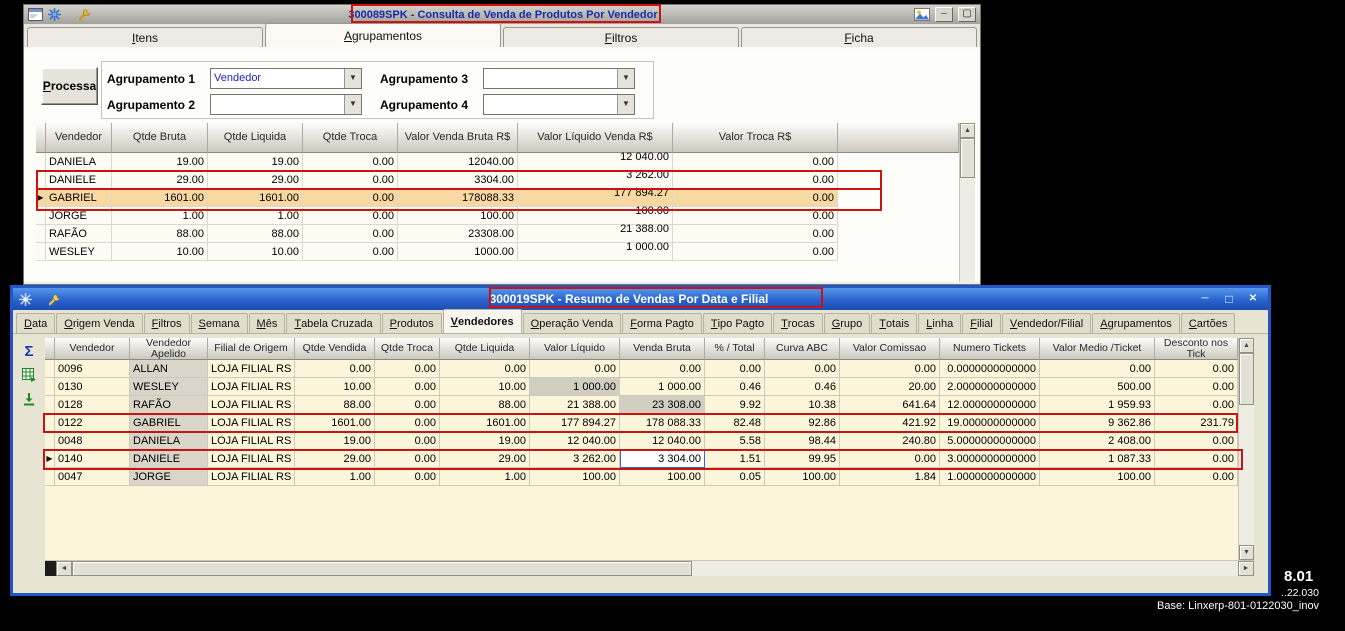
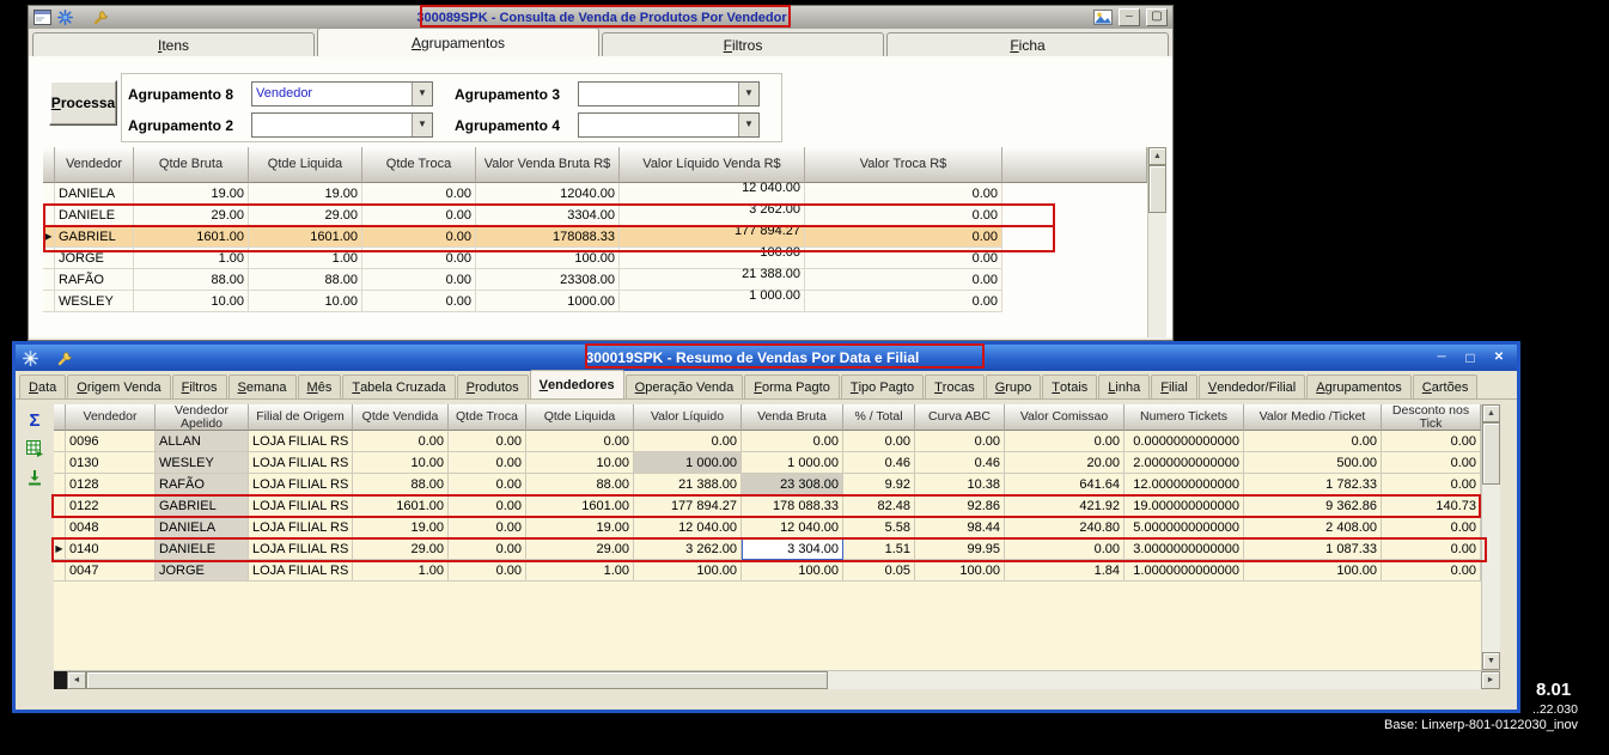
  300089SPK - Consulta de Venda de Produtos Por Vendedor
  I
  tens
  A
  grupamentos
  F
  iltros
  F
  icha
  Processa
- Agrupamento 1
+ Agrupamento 8
  Vendedor
  Agrupamento 2
  Agrupamento 3
  Agrupamento 4
  Vendedor
  Qtde Bruta
  Qtde Liquida
  Qtde Troca
  Valor Venda Bruta R$
  Valor Líquido Venda R$
  Valor Troca R$
  DANIELA
  19.00
  19.00
  0.00
  12040.00
  12 040.00
  0.00
  DANIELE
  29.00
  29.00
  0.00
  3304.00
  3 262.00
  0.00
  GABRIEL
  1601.00
  1601.00
  0.00
  178088.33
  177 894.27
  0.00
  JORGE
  1.00
  1.00
  0.00
  100.00
  100.00
  0.00
  RAFÃO
  88.00
  88.00
  0.00
  23308.00
  21 388.00
  0.00
  WESLEY
  10.00
  10.00
  0.00
  1000.00
  1 000.00
  0.00
  300019SPK - Resumo de Vendas Por Data e Filial
  D
  ata
  O
  rigem Venda
  F
  iltros
  S
  emana
  M
  ês
  T
  abela Cruzada
  P
  rodutos
  V
  endedores
  O
  peração Venda
  F
  orma Pagto
  T
  ipo Pagto
  T
  rocas
  G
  rupo
  T
  otais
  L
  inha
  F
  ilial
  V
  endedor/Filial
  A
  grupamentos
  C
  artões
  Vendedor
  Vendedor Apelido
  Filial de Origem
  Qtde Vendida
  Qtde Troca
  Qtde Liquida
  Valor Líquido
  Venda Bruta
  % / Total
  Curva ABC
  Valor Comissao
  Numero Tickets
  Valor Medio /Ticket
  Desconto nos Tick
  0096
  ALLAN
  LOJA FILIAL RS
  0.00
  0.00
  0.00
  0.00
  0.00
  0.00
  0.00
  0.00
  0.0000000000000
  0.00
  0.00
  0130
  WESLEY
  LOJA FILIAL RS
  10.00
  0.00
  10.00
  1 000.00
  1 000.00
  0.46
  0.46
  20.00
  2.0000000000000
  500.00
  0.00
  0128
  RAFÃO
  LOJA FILIAL RS
  88.00
  0.00
  88.00
  21 388.00
  23 308.00
  9.92
  10.38
  641.64
  12.000000000000
- 1 959.93
+ 1 782.33
  0.00
  0122
  GABRIEL
  LOJA FILIAL RS
  1601.00
  0.00
  1601.00
  177 894.27
  178 088.33
  82.48
  92.86
  421.92
  19.000000000000
  9 362.86
- 231.79
+ 140.73
  0048
  DANIELA
  LOJA FILIAL RS
  19.00
  0.00
  19.00
  12 040.00
  12 040.00
  5.58
  98.44
  240.80
  5.0000000000000
  2 408.00
  0.00
  0140
  DANIELE
  LOJA FILIAL RS
  29.00
  0.00
  29.00
  3 262.00
  3 304.00
  1.51
  99.95
  0.00
  3.0000000000000
  1 087.33
  0.00
  0047
  JORGE
  LOJA FILIAL RS
  1.00
  0.00
  1.00
  100.00
  100.00
  0.05
  100.00
  1.84
  1.0000000000000
  100.00
  0.00
  8.01
  ..22.030
  Base: Linxerp-801-0122030_inov
